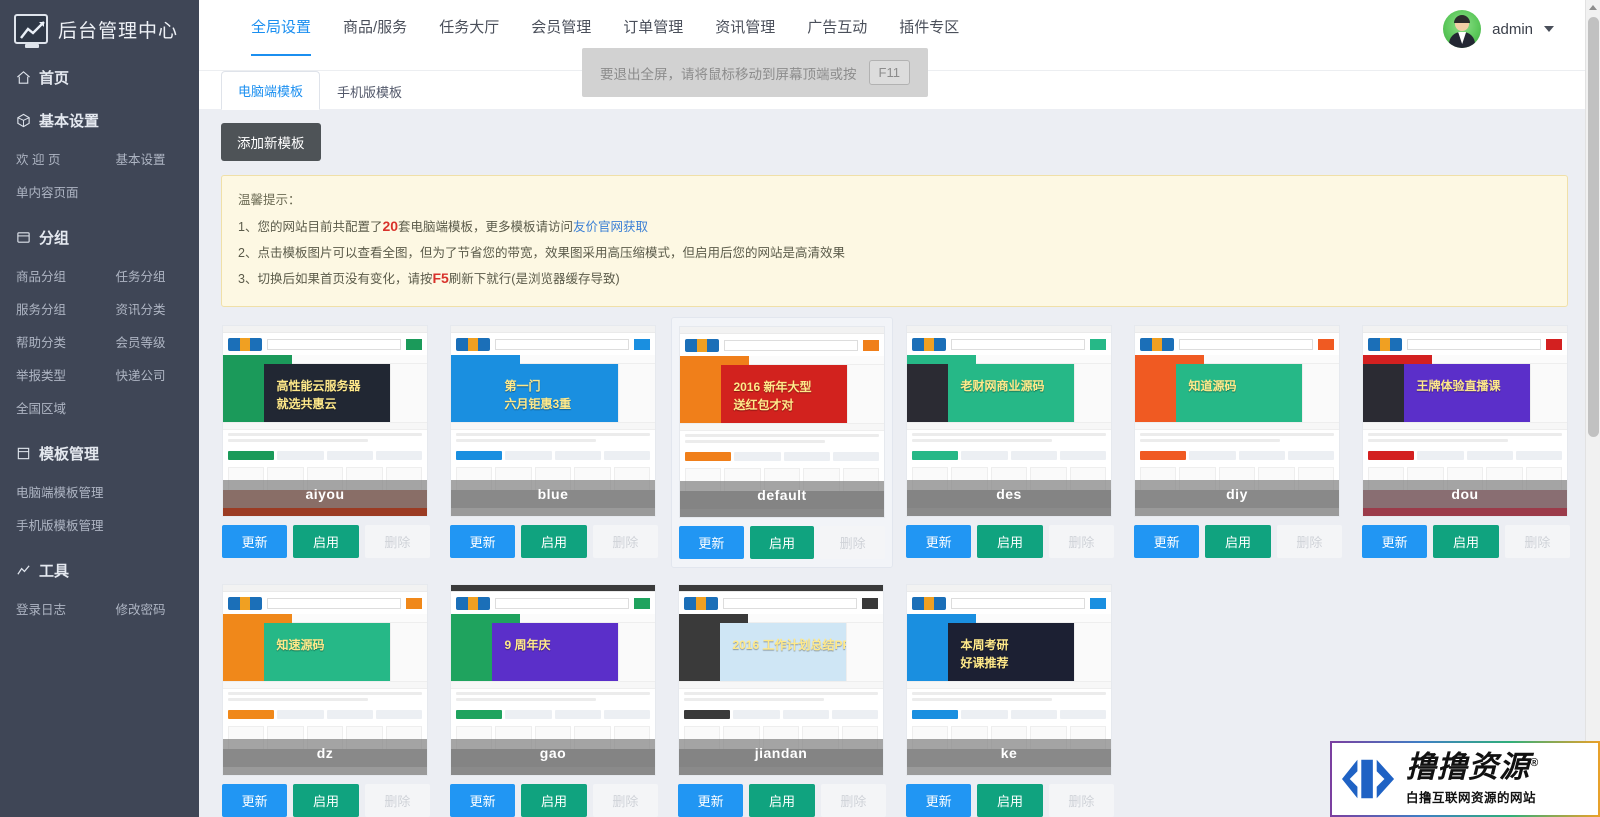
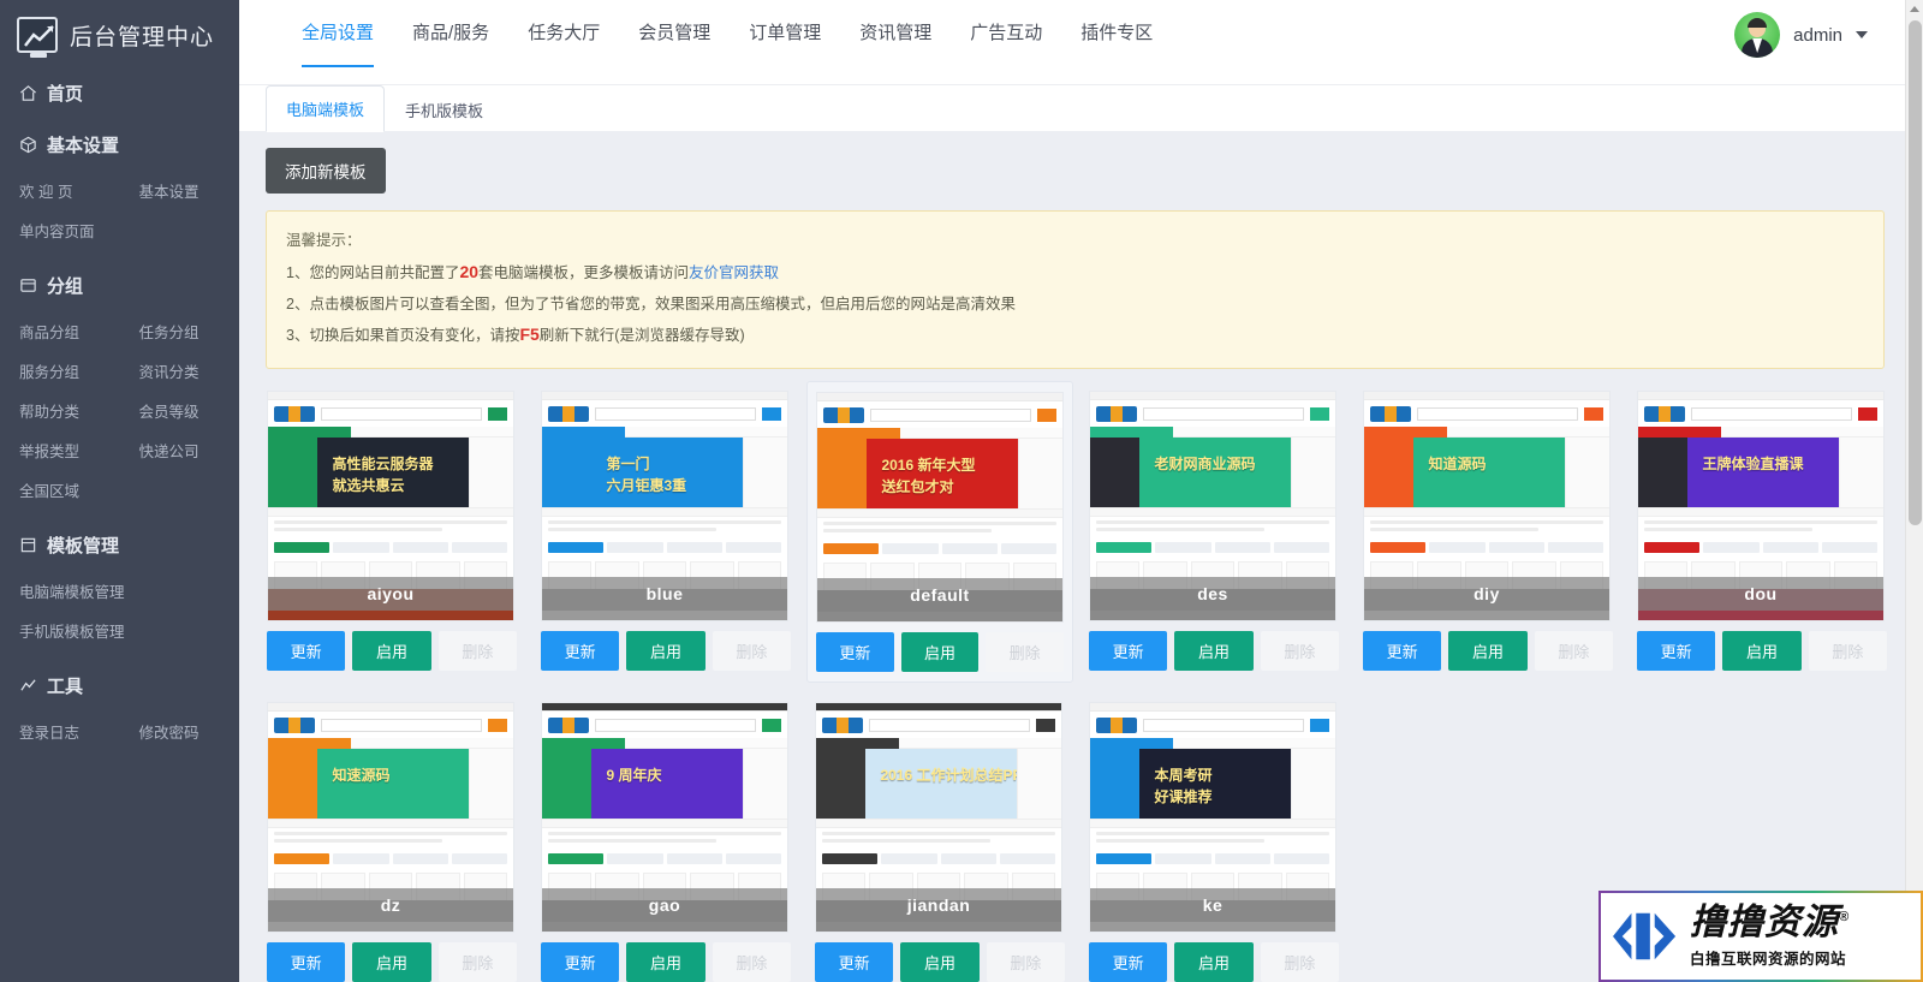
  后台管理中心
  首页
  基本设置
  欢 迎 页
  基本设置
  单内容页面
  分组
  商品分组
  任务分组
  服务分组
  资讯分类
  帮助分类
  会员等级
  举报类型
  快递公司
  全国区域
  模板管理
  电脑端模板管理
  手机版模板管理
  工具
  登录日志
  修改密码
  全局设置
  商品/服务
  任务大厅
  会员管理
  订单管理
  资讯管理
  广告互动
  插件专区
  admin
- 要退出全屏，请将鼠标移动到屏幕顶端或按
- F11
  电脑端模板
  手机版模板
  添加新模板
  温馨提示：
  1、您的网站目前共配置了20套电脑端模板，更多模板请访问友价官网获取
  2、点击模板图片可以查看全图，但为了节省您的带宽，效果图采用高压缩模式，但启用后您的网站是高清效果
  3、切换后如果首页没有变化，请按F5刷新下就行(是浏览器缓存导致)
  高性能云服务器
  就选共惠云
  aiyou
  更新
  启用
  删除
  第一门
  六月钜惠3重
  blue
  更新
  启用
  删除
  2016 新年大型
  送红包才对
  default
  更新
  启用
  删除
  老财网商业源码
  des
  更新
  启用
  删除
  知道源码
  diy
  更新
  启用
  删除
  王牌体验直播课
  dou
  更新
  启用
  删除
  知速源码
  dz
  更新
  启用
  删除
  9 周年庆
  gao
  更新
  启用
  删除
  2016 工作计划总结P
  jiandan
  更新
  启用
  删除
  本周考研
  好课推荐
  ke
  更新
  启用
  删除
  撸撸资源®
  白撸互联网资源的网站
